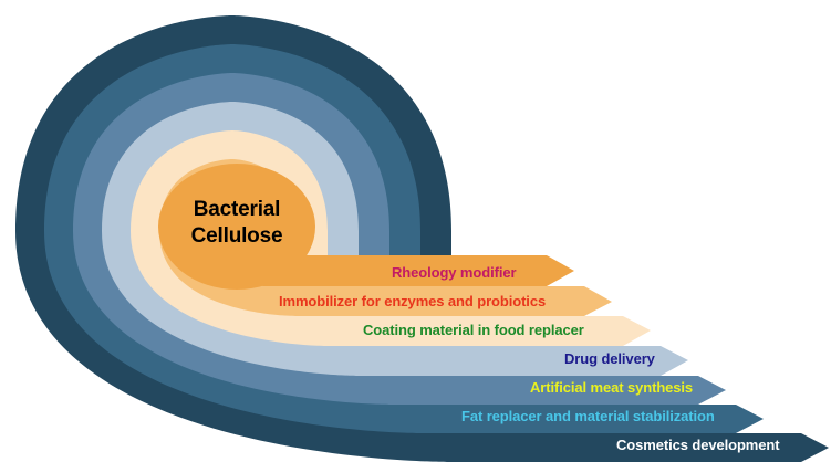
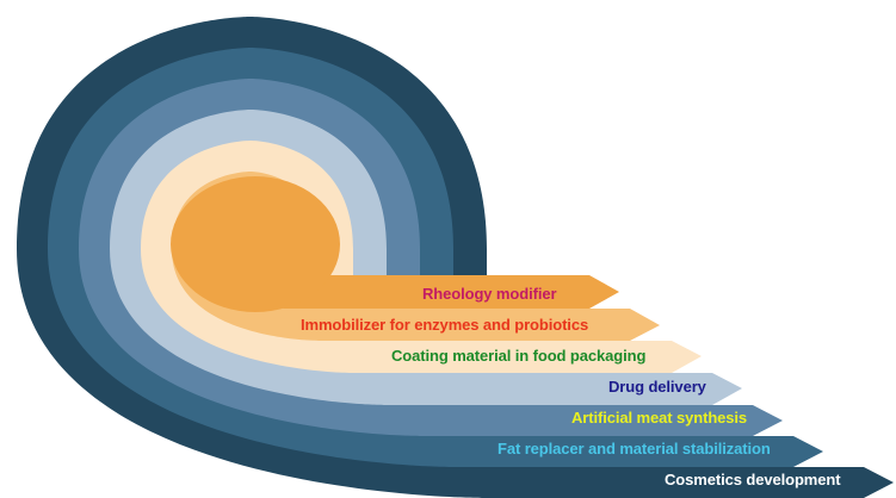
- Bacterial
- Cellulose
  Rheology modifier
  Immobilizer for enzymes and probiotics
- Coating material in food replacer
+ Coating material in food packaging
  Drug delivery
  Artificial meat synthesis
  Fat replacer and material stabilization
  Cosmetics development
